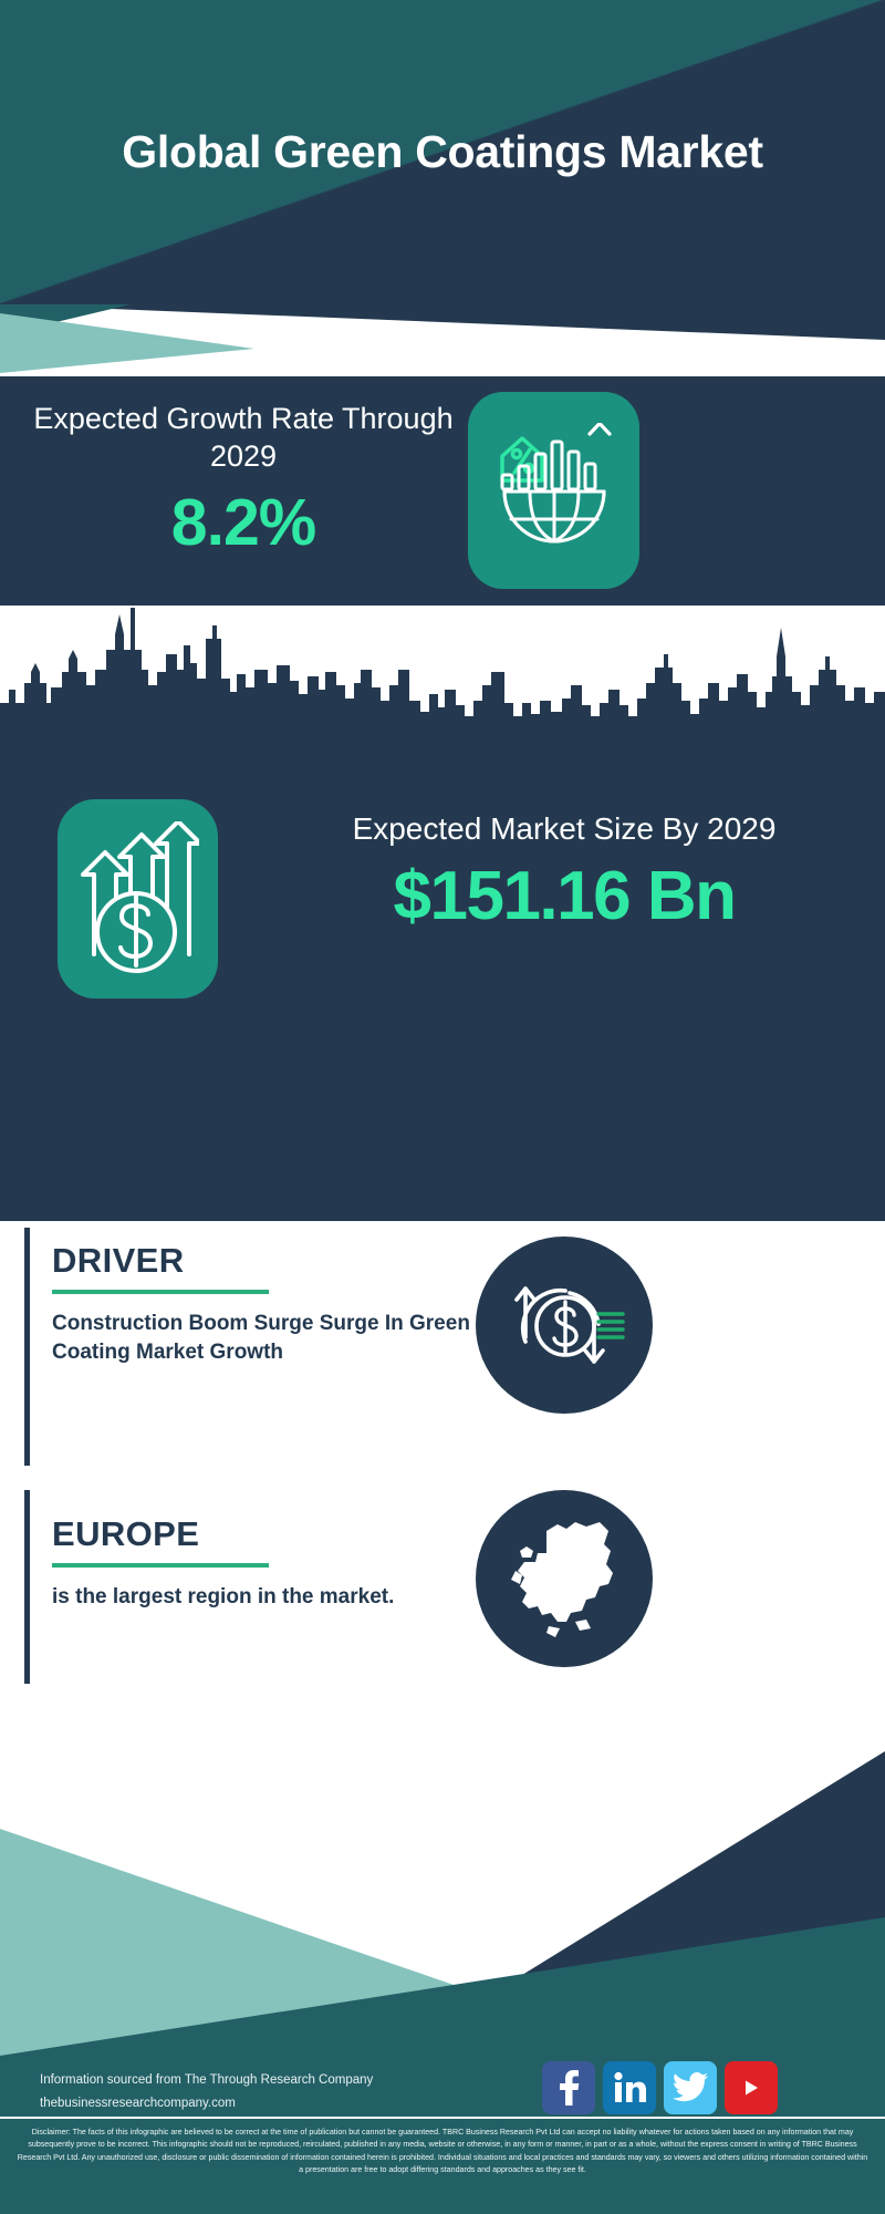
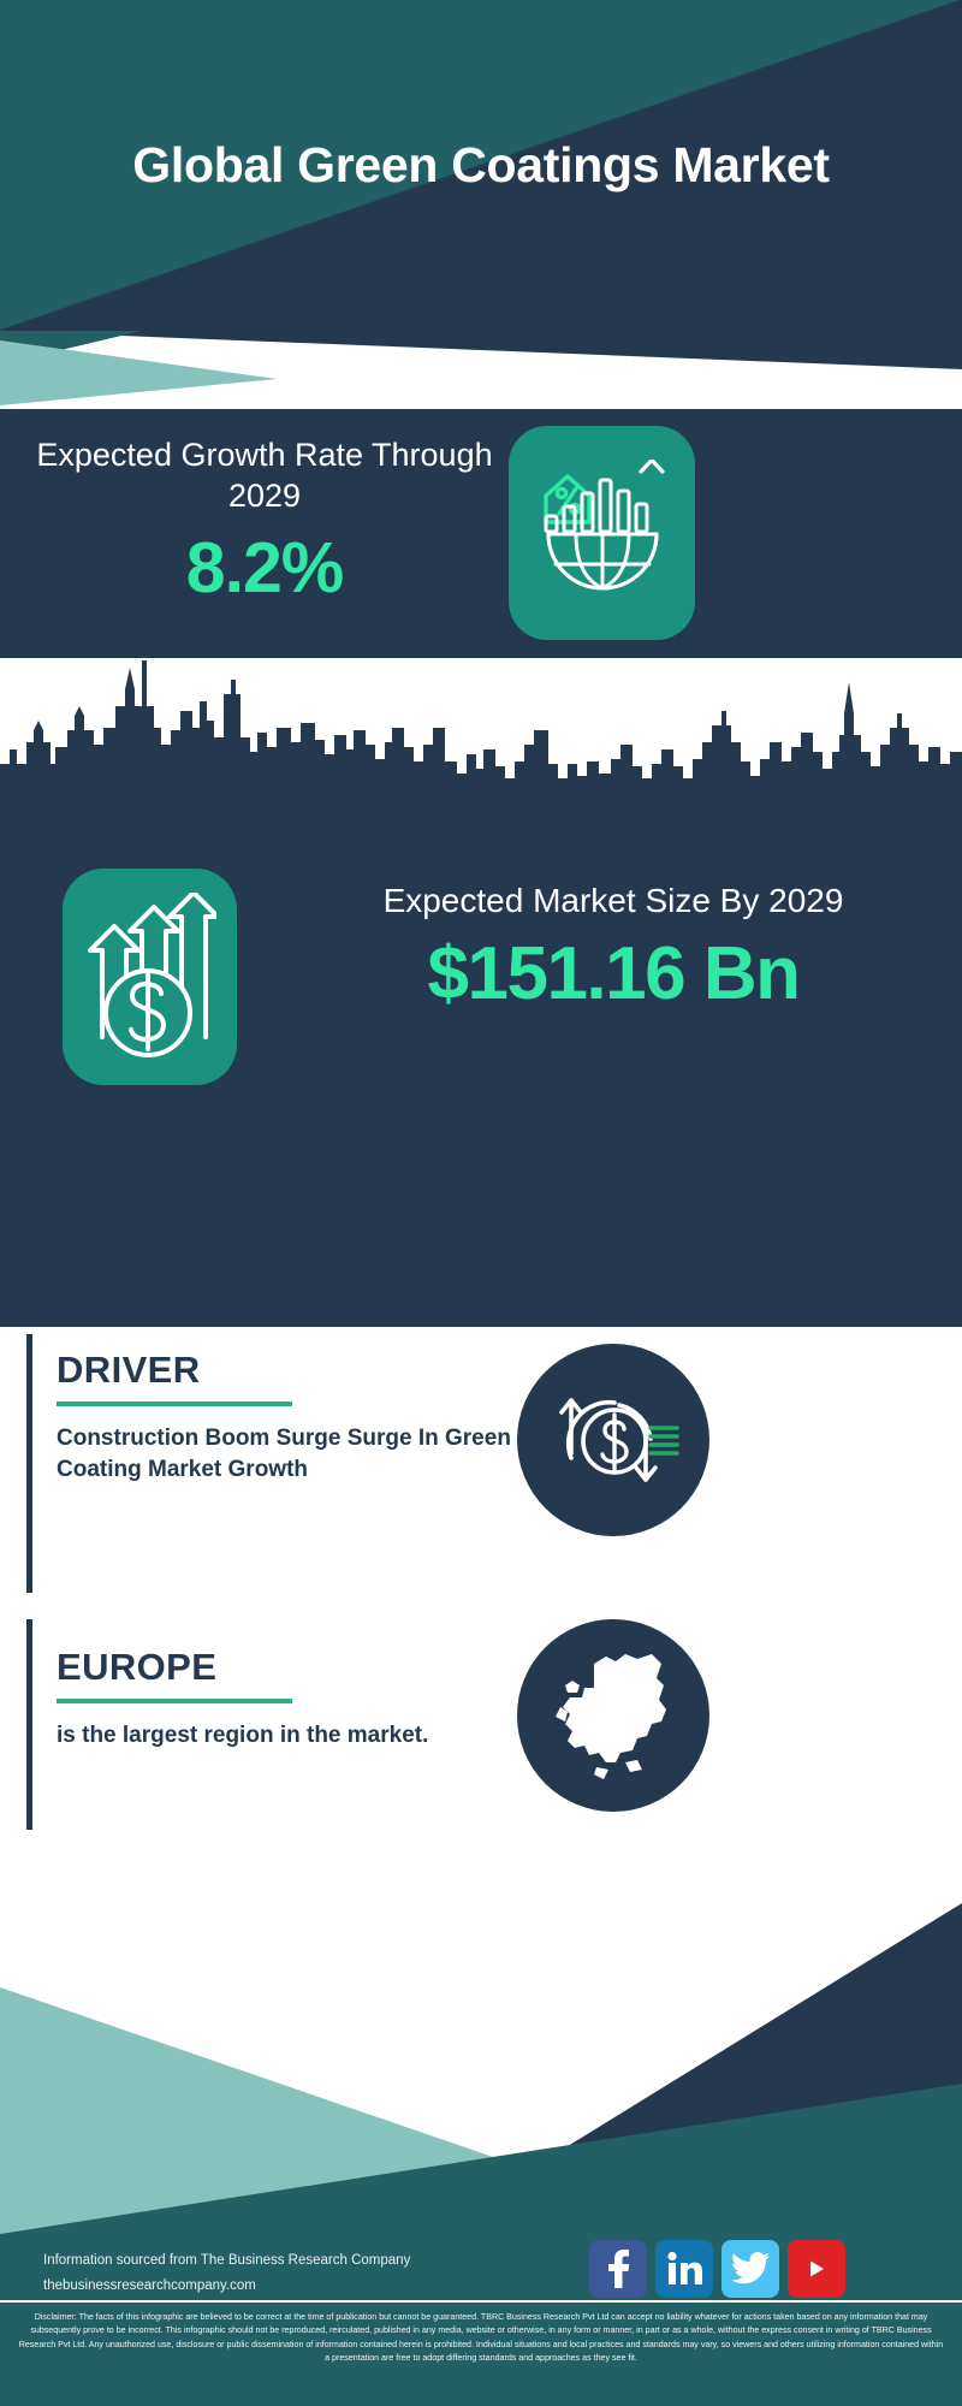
  Global Green Coatings Market
  Expected Growth Rate Through 2029
  8.2%
  Expected Market Size By 2029
  $151.16 Bn
  DRIVER
  Construction Boom Surge Surge In Green Coating Market Growth
  EUROPE
  is the largest region in the market.
- Information sourced from The Through Research Company
+ Information sourced from The Business Research Company
  thebusinessresearchcompany.com
  Disclaimer: The facts of this infographic are believed to be correct at the time of publication but cannot be guaranteed. TBRC Business Research Pvt Ltd can accept no liability whatever for actions taken based on any information that may subsequently prove to be incorrect. This infographic should not be reproduced, reirculated, published in any media, website or otherwise, in any form or manner, in part or as a whole, without the express consent in writing of TBRC Business Research Pvt Ltd. Any unauthorized use, disclosure or public dissemination of information contained herein is prohibited. Individual situations and local practices and standards may vary, so viewers and others utilizing information contained within a presentation are free to adopt differing standards and approaches as they see fit.
